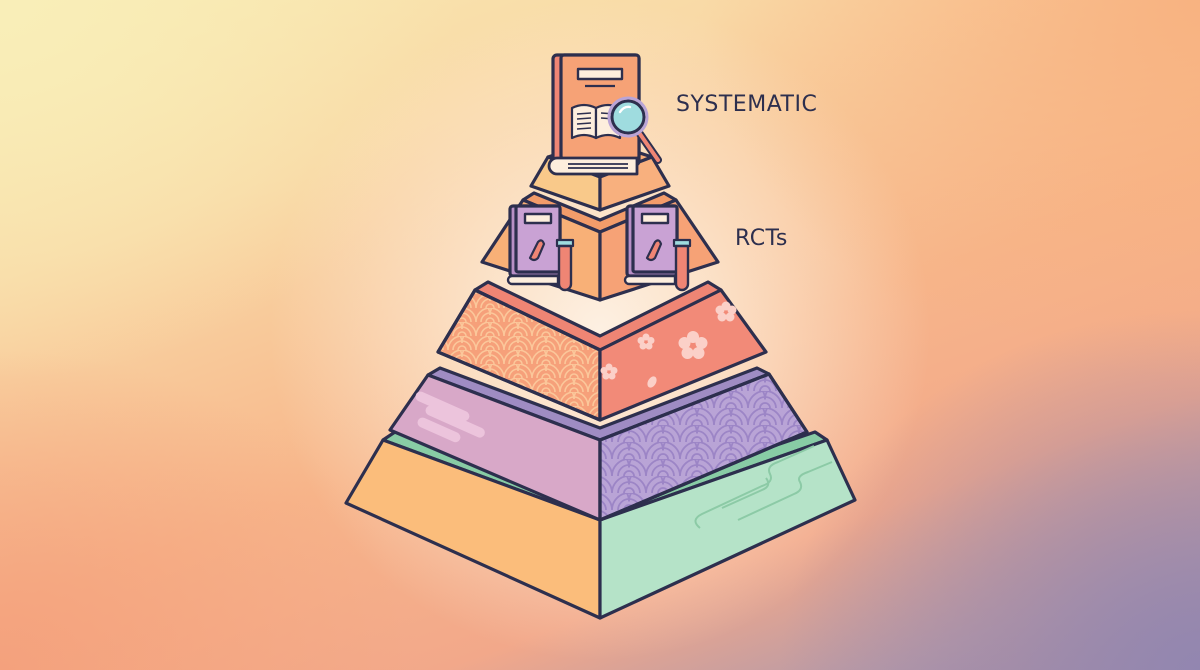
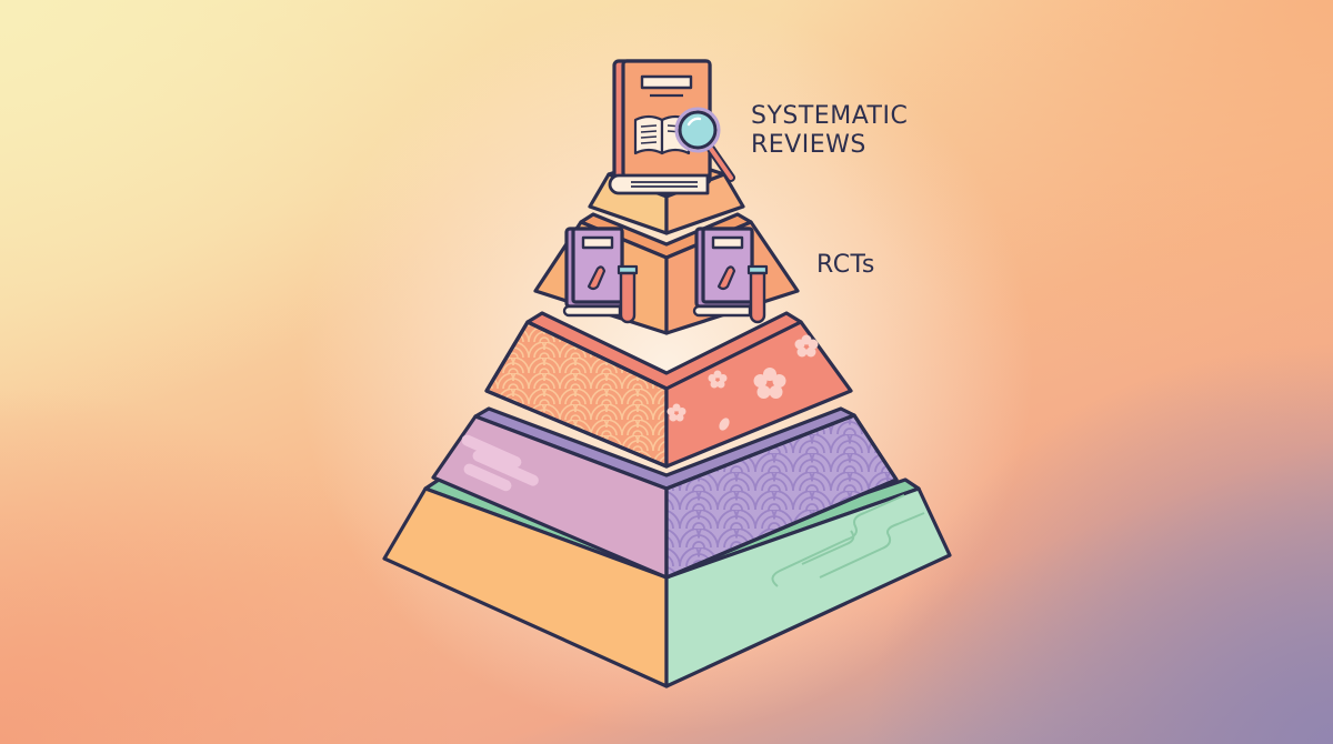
  SYSTEMATIC
+ REVIEWS
  RCTs
